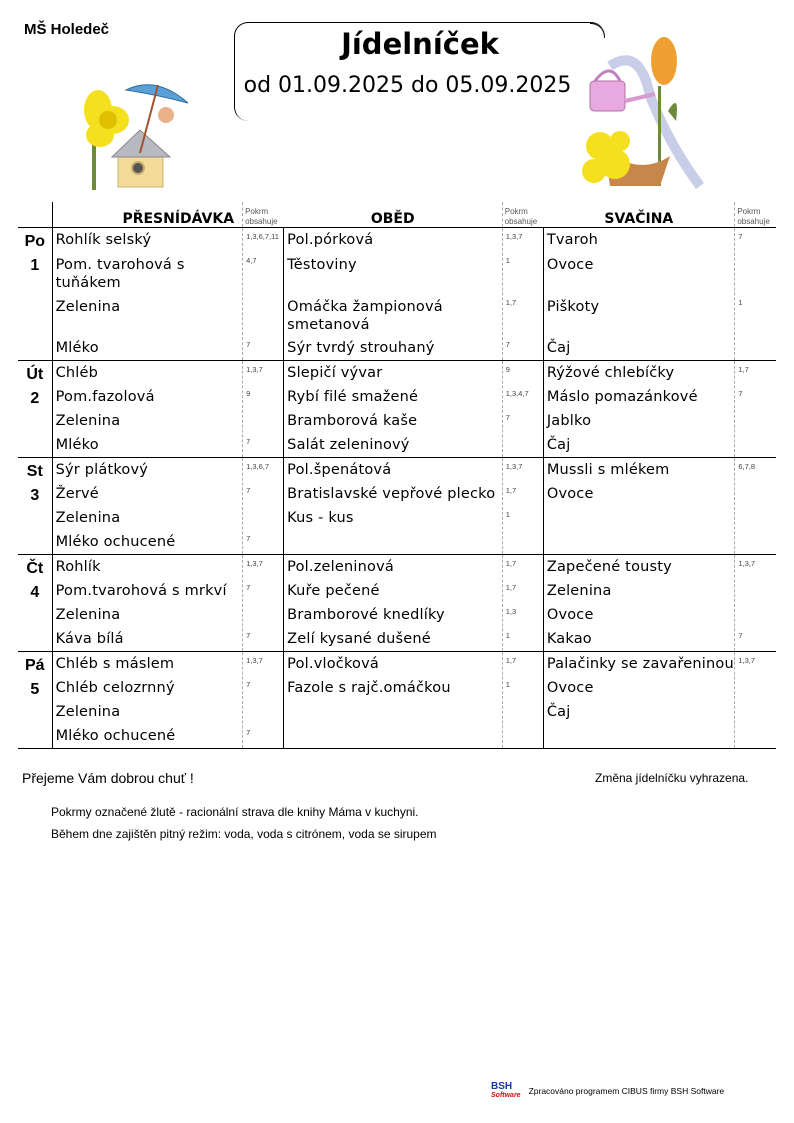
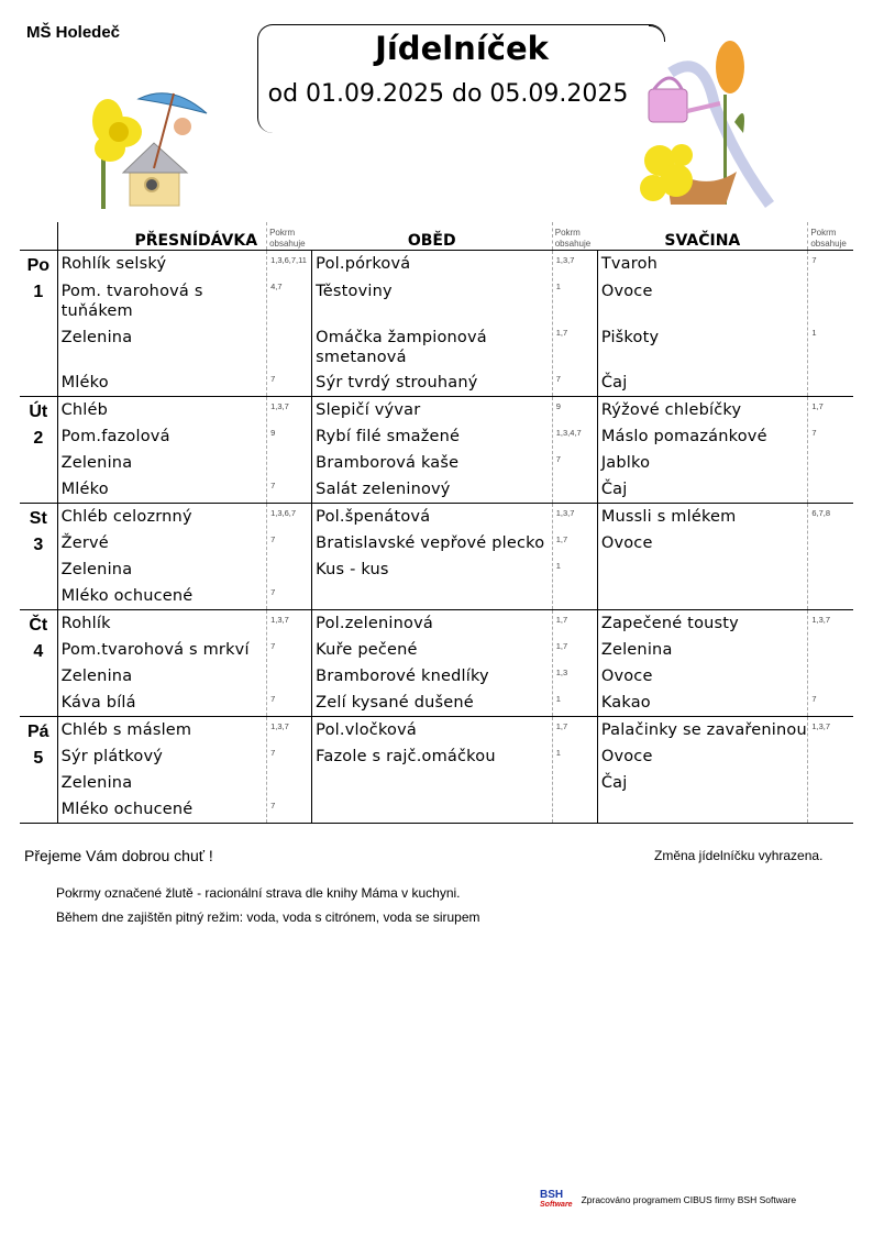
  MŠ Holedeč
  Jídelníček
  od 01.09.2025 do 05.09.2025
  	PŘESNÍDÁVKA	Pokrm obsahuje	OBĚD	Pokrm obsahuje	SVAČINA	Pokrm obsahuje
  Po1	Rohlík selskýPom. tvarohová s tuňákemZeleninaMléko	1,3,6,7,114,77	Pol.pórkováTěstovinyOmáčka žampionová smetanováSýr tvrdý strouhaný	1,3,711,77	TvarohOvocePiškotyČaj	71
  Út2	ChlébPom.fazolováZeleninaMléko	1,3,797	Slepičí vývarRybí filé smaženéBramborová kašeSalát zeleninový	91,3,4,77	Rýžové chlebíčkyMáslo pomazánkovéJablkoČaj	1,77
- St3	Sýr plátkovýŽervéZeleninaMléko ochucené	1,3,6,777	Pol.špenátováBratislavské vepřové pleckoKus - kus	1,3,71,71	Mussli s mlékemOvoce	6,7,8
+ St3	Chléb celozrnnýŽervéZeleninaMléko ochucené	1,3,6,777	Pol.špenátováBratislavské vepřové pleckoKus - kus	1,3,71,71	Mussli s mlékemOvoce	6,7,8
  Čt4	RohlíkPom.tvarohová s mrkvíZeleninaKáva bílá	1,3,777	Pol.zeleninováKuře pečenéBramborové knedlíkyZelí kysané dušené	1,71,71,31	Zapečené toustyZeleninaOvoceKakao	1,3,77
- Pá5	Chléb s máslemChléb celozrnnýZeleninaMléko ochucené	1,3,777	Pol.vločkováFazole s rajč.omáčkou	1,71	Palačinky se zavařeninouOvoceČaj	1,3,7
+ Pá5	Chléb s máslemSýr plátkovýZeleninaMléko ochucené	1,3,777	Pol.vločkováFazole s rajč.omáčkou	1,71	Palačinky se zavařeninouOvoceČaj	1,3,7
  Přejeme Vám dobrou chuť !
  Změna jídelníčku vyhrazena.
  Pokrmy označené žlutě - racionální strava dle knihy Máma v kuchyni.
  Během dne zajištěn pitný režim: voda, voda s citrónem, voda se sirupem
  BSH
  Zpracováno programem CIBUS firmy BSH Software
